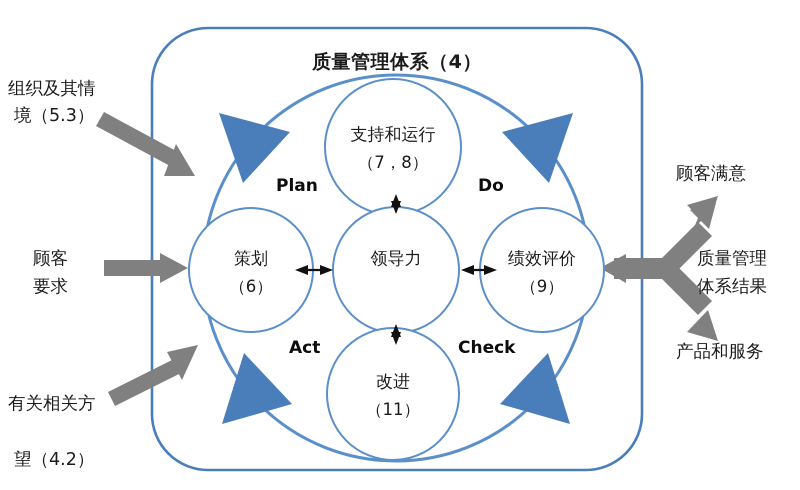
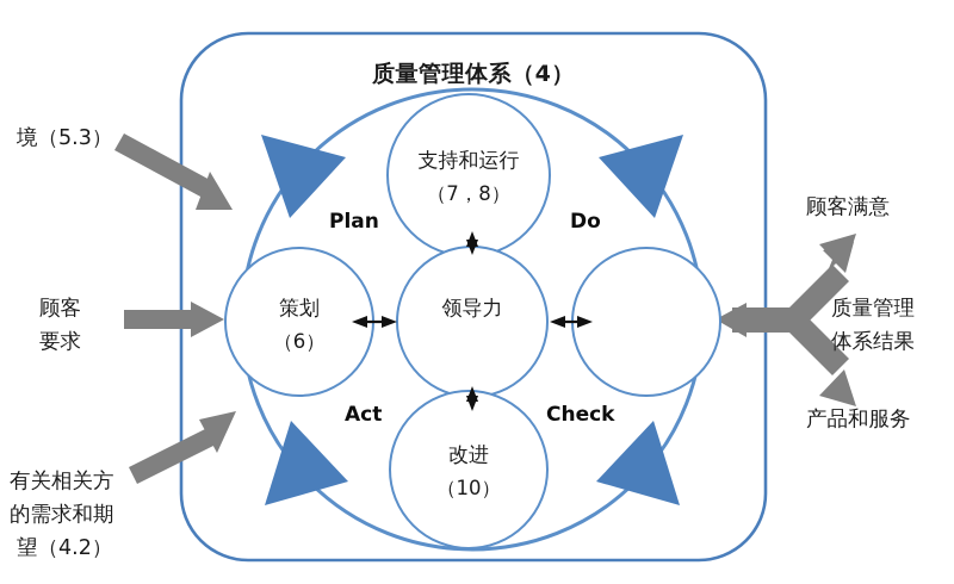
  质量管理体系（4）
- 组织及其情
  境（5.3）
  顾客
  要求
  有关相关方
+ 的需求和期
  望（4.2）
  顾客满意
  质量管理
  体系结果
  产品和服务
  支持和运行
  （7，8）
  策划
  （6）
  领导力
- 绩效评价
- （9）
  改进
- （11）
+ （10）
  Plan
  Do
  Check
  Act
